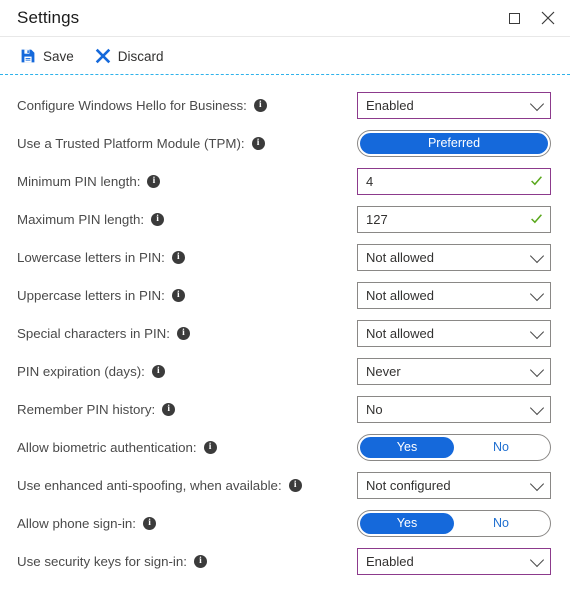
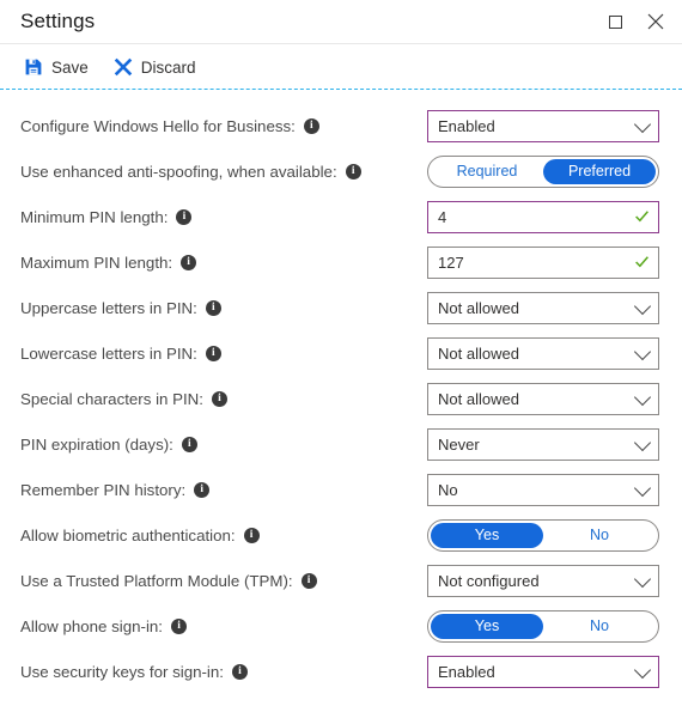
  Settings
  Save
  Discard
  Configure Windows Hello for Business:
  i
  Enabled
- Use a Trusted Platform Module (TPM):
+ Use enhanced anti-spoofing, when available:
  i
+ Required
  Preferred
  Minimum PIN length:
  i
  4
  Maximum PIN length:
  i
  127
- Lowercase letters in PIN:
+ Uppercase letters in PIN:
  i
  Not allowed
- Uppercase letters in PIN:
+ Lowercase letters in PIN:
  i
  Not allowed
  Special characters in PIN:
  i
  Not allowed
  PIN expiration (days):
  i
  Never
  Remember PIN history:
  i
  No
  Allow biometric authentication:
  i
  Yes
  No
- Use enhanced anti-spoofing, when available:
+ Use a Trusted Platform Module (TPM):
  i
  Not configured
  Allow phone sign-in:
  i
  Yes
  No
  Use security keys for sign-in:
  i
  Enabled
